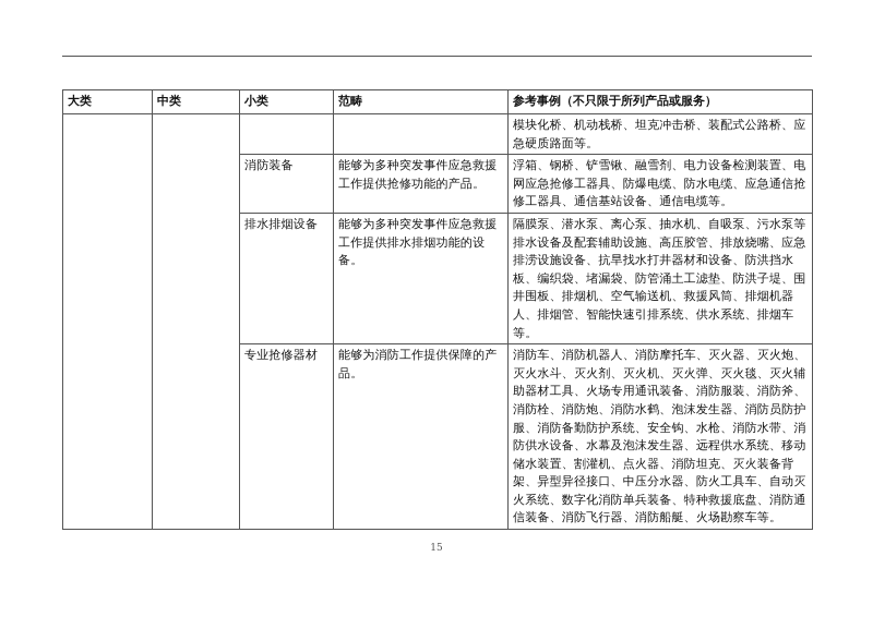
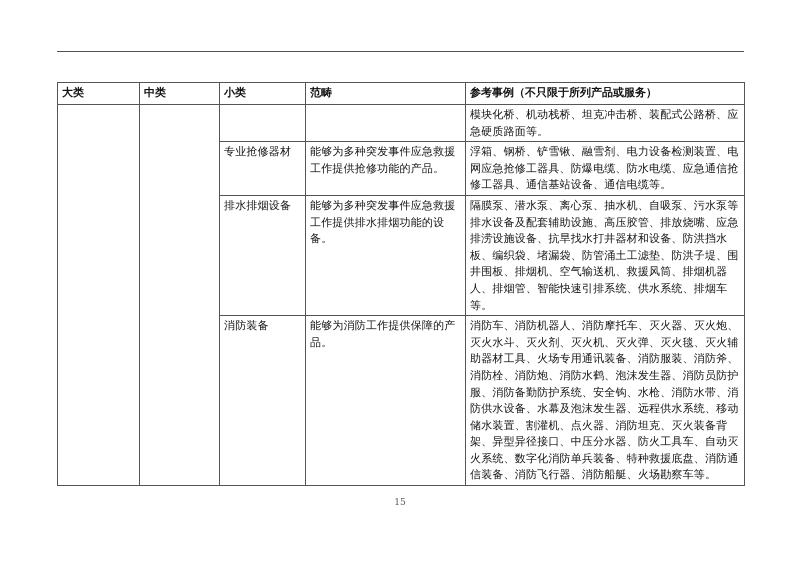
  大类	中类	小类	范畴	参考事例（不只限于所列产品或服务）
  				模块化桥、机动栈桥、坦克冲击桥、装配式公路桥、应急硬质路面等。
- 消防装备	能够为多种突发事件应急救援工作提供抢修功能的产品。	浮箱、钢桥、铲雪锹、融雪剂、电力设备检测装置、电网应急抢修工器具、防爆电缆、防水电缆、应急通信抢修工器具、通信基站设备、通信电缆等。
+ 专业抢修器材	能够为多种突发事件应急救援工作提供抢修功能的产品。	浮箱、钢桥、铲雪锹、融雪剂、电力设备检测装置、电网应急抢修工器具、防爆电缆、防水电缆、应急通信抢修工器具、通信基站设备、通信电缆等。
  排水排烟设备	能够为多种突发事件应急救援工作提供排水排烟功能的设备。	隔膜泵、潜水泵、离心泵、抽水机、自吸泵、污水泵等排水设备及配套辅助设施、高压胶管、排放烧嘴、应急排涝设施设备、抗旱找水打井器材和设备、防洪挡水板、编织袋、堵漏袋、防管涌土工滤垫、防洪子堤、围井围板、排烟机、空气输送机、救援风筒、排烟机器人、排烟管、智能快速引排系统、供水系统、排烟车等。
- 专业抢修器材	能够为消防工作提供保障的产品。	消防车、消防机器人、消防摩托车、灭火器、灭火炮、灭火水斗、灭火剂、灭火机、灭火弹、灭火毯、灭火辅助器材工具、火场专用通讯装备、消防服装、消防斧、消防栓、消防炮、消防水鹤、泡沫发生器、消防员防护服、消防备勤防护系统、安全钩、水枪、消防水带、消防供水设备、水幕及泡沫发生器、远程供水系统、移动储水装置、割灌机、点火器、消防坦克、灭火装备背架、异型异径接口、中压分水器、防火工具车、自动灭火系统、数字化消防单兵装备、特种救援底盘、消防通信装备、消防飞行器、消防船艇、火场勘察车等。
+ 消防装备	能够为消防工作提供保障的产品。	消防车、消防机器人、消防摩托车、灭火器、灭火炮、灭火水斗、灭火剂、灭火机、灭火弹、灭火毯、灭火辅助器材工具、火场专用通讯装备、消防服装、消防斧、消防栓、消防炮、消防水鹤、泡沫发生器、消防员防护服、消防备勤防护系统、安全钩、水枪、消防水带、消防供水设备、水幕及泡沫发生器、远程供水系统、移动储水装置、割灌机、点火器、消防坦克、灭火装备背架、异型异径接口、中压分水器、防火工具车、自动灭火系统、数字化消防单兵装备、特种救援底盘、消防通信装备、消防飞行器、消防船艇、火场勘察车等。
  15
